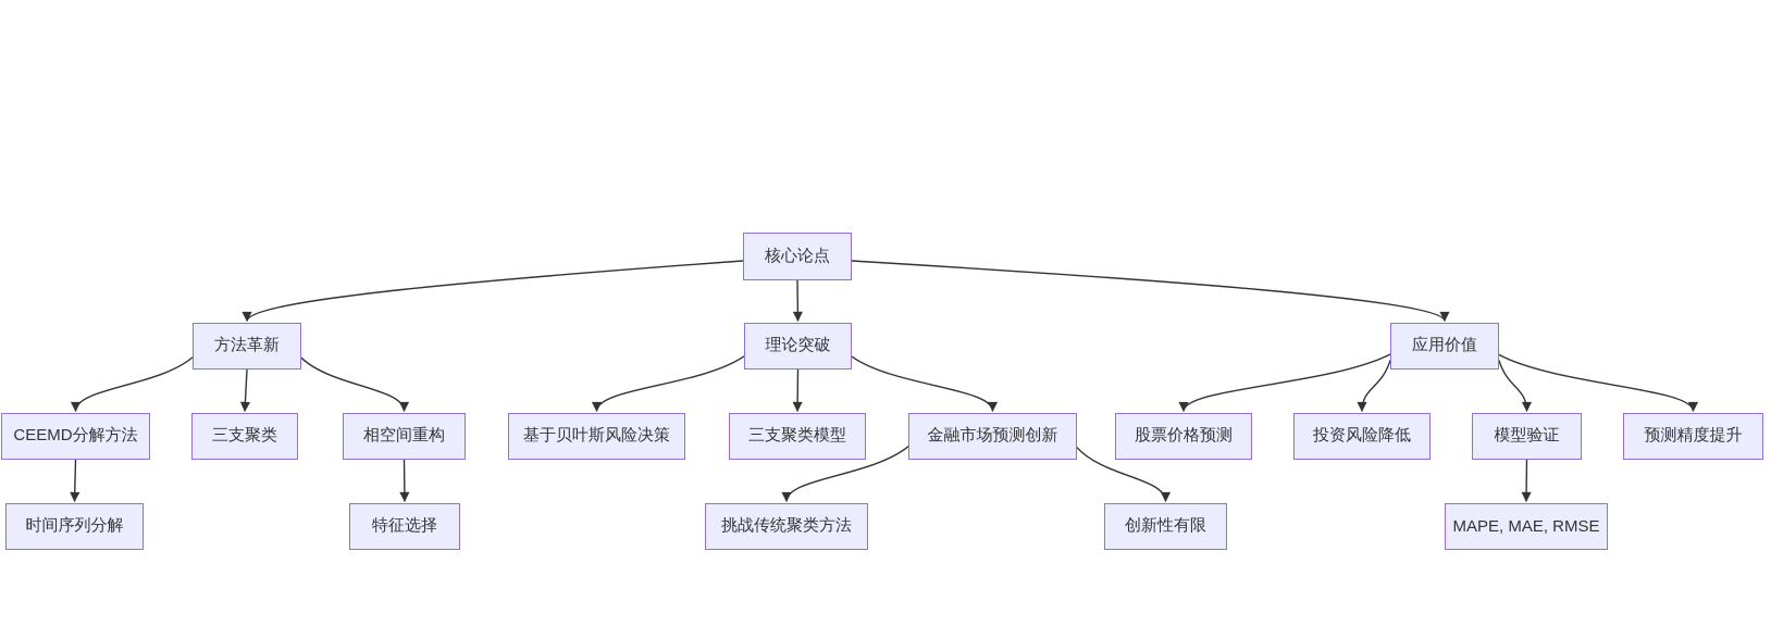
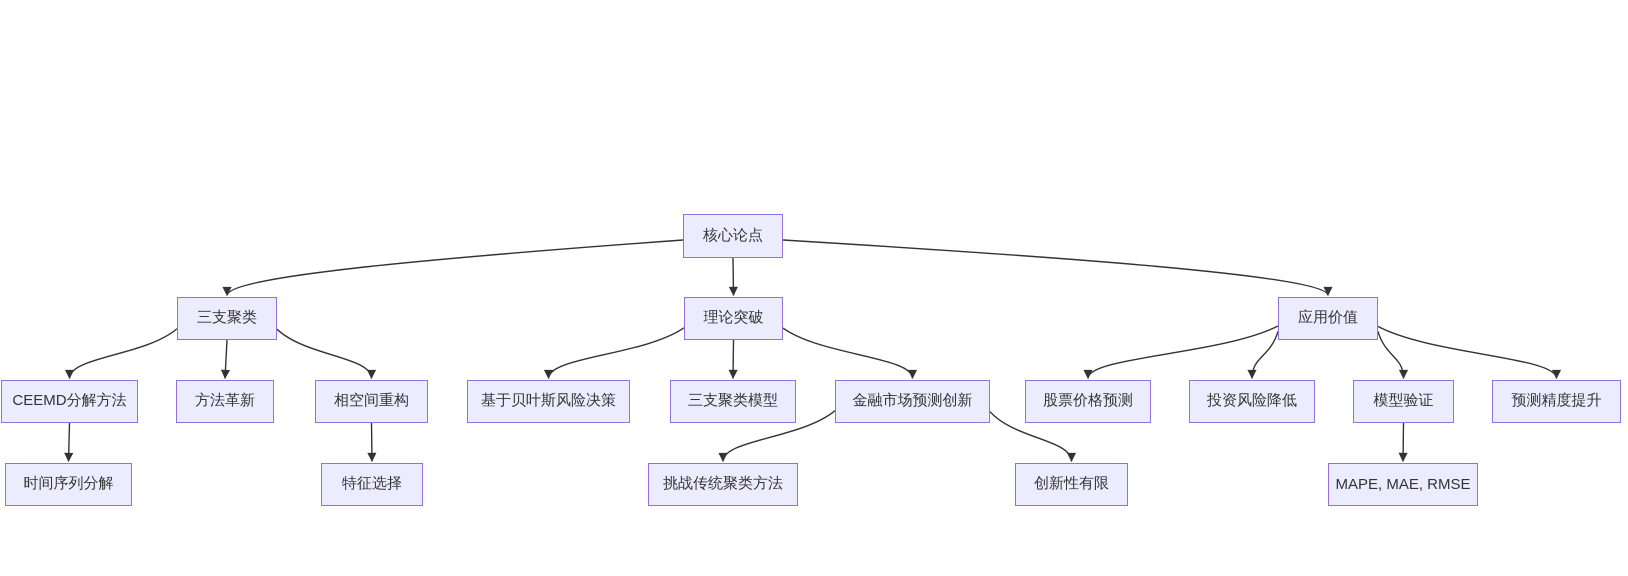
  核心论点
- 方法革新
+ 三支聚类
  理论突破
  应用价值
  CEEMD分解方法
- 三支聚类
+ 方法革新
  相空间重构
  基于贝叶斯风险决策
  三支聚类模型
  金融市场预测创新
  股票价格预测
  投资风险降低
  模型验证
  预测精度提升
  时间序列分解
  特征选择
  挑战传统聚类方法
  创新性有限
  MAPE, MAE, RMSE
